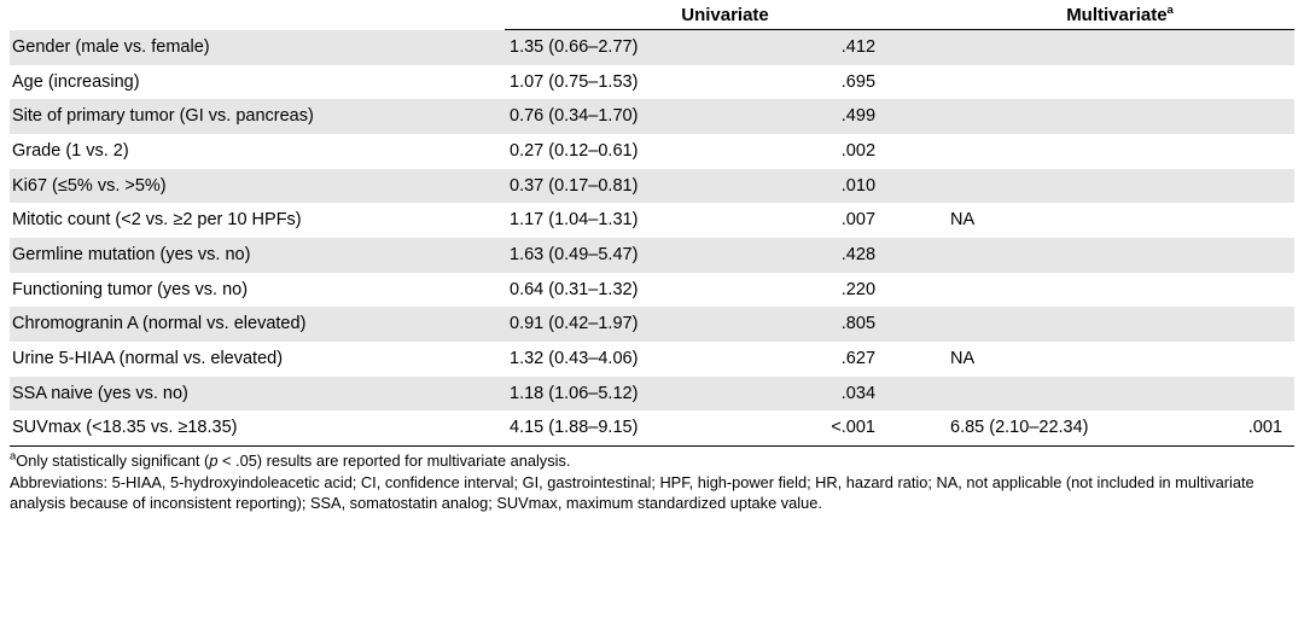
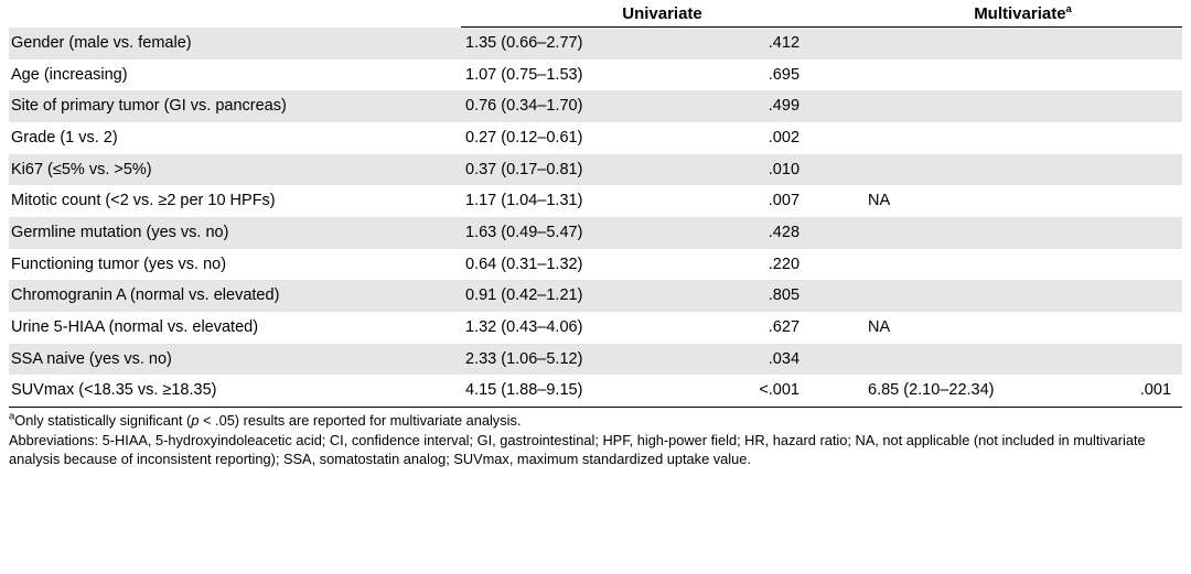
  	Univariate	Multivariatea
  Gender (male vs. female)	1.35 (0.66–2.77)	.412
  Age (increasing)	1.07 (0.75–1.53)	.695
  Site of primary tumor (GI vs. pancreas)	0.76 (0.34–1.70)	.499
  Grade (1 vs. 2)	0.27 (0.12–0.61)	.002
  Ki67 (≤5% vs. >5%)	0.37 (0.17–0.81)	.010
  Mitotic count (<2 vs. ≥2 per 10 HPFs)	1.17 (1.04–1.31)	.007	NA
  Germline mutation (yes vs. no)	1.63 (0.49–5.47)	.428
  Functioning tumor (yes vs. no)	0.64 (0.31–1.32)	.220
- Chromogranin A (normal vs. elevated)	0.91 (0.42–1.97)	.805
+ Chromogranin A (normal vs. elevated)	0.91 (0.42–1.21)	.805
  Urine 5-HIAA (normal vs. elevated)	1.32 (0.43–4.06)	.627	NA
- SSA naive (yes vs. no)	1.18 (1.06–5.12)	.034
+ SSA naive (yes vs. no)	2.33 (1.06–5.12)	.034
  SUVmax (<18.35 vs. ≥18.35)	4.15 (1.88–9.15)	<.001	6.85 (2.10–22.34)	.001
  aOnly statistically significant (p < .05) results are reported for multivariate analysis.
  Abbreviations: 5-HIAA, 5-hydroxyindoleacetic acid; CI, confidence interval; GI, gastrointestinal; HPF, high-power field; HR, hazard ratio; NA, not applicable (not included in multivariate analysis because of inconsistent reporting); SSA, somatostatin analog; SUVmax, maximum standardized uptake value.
